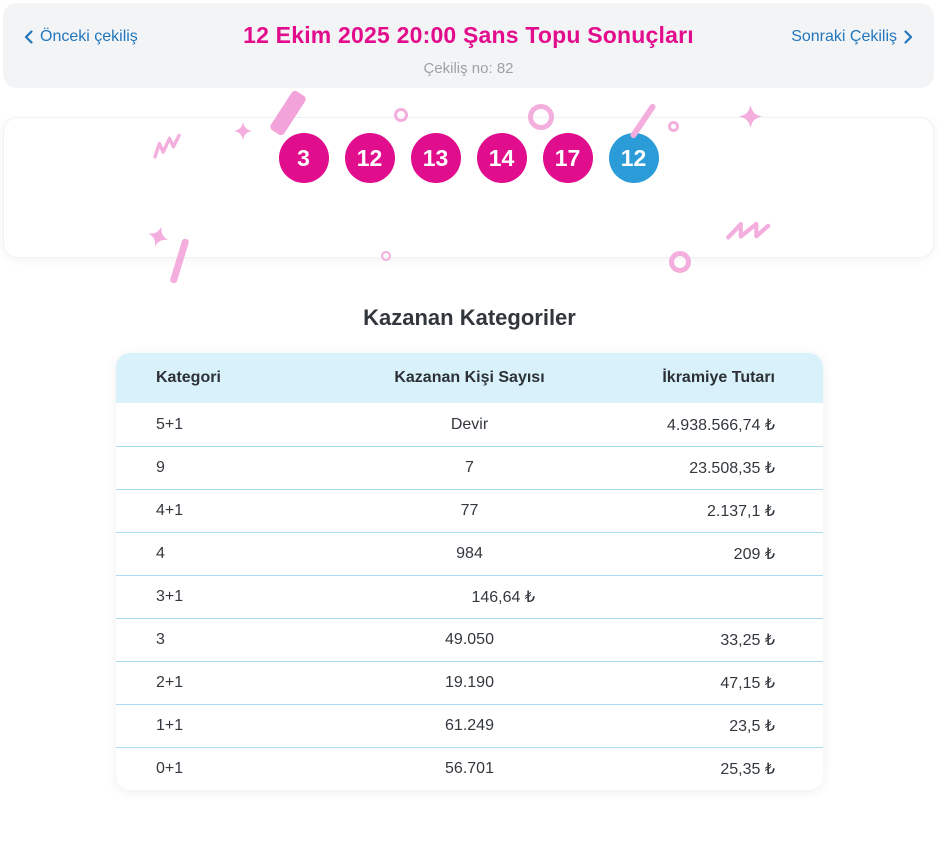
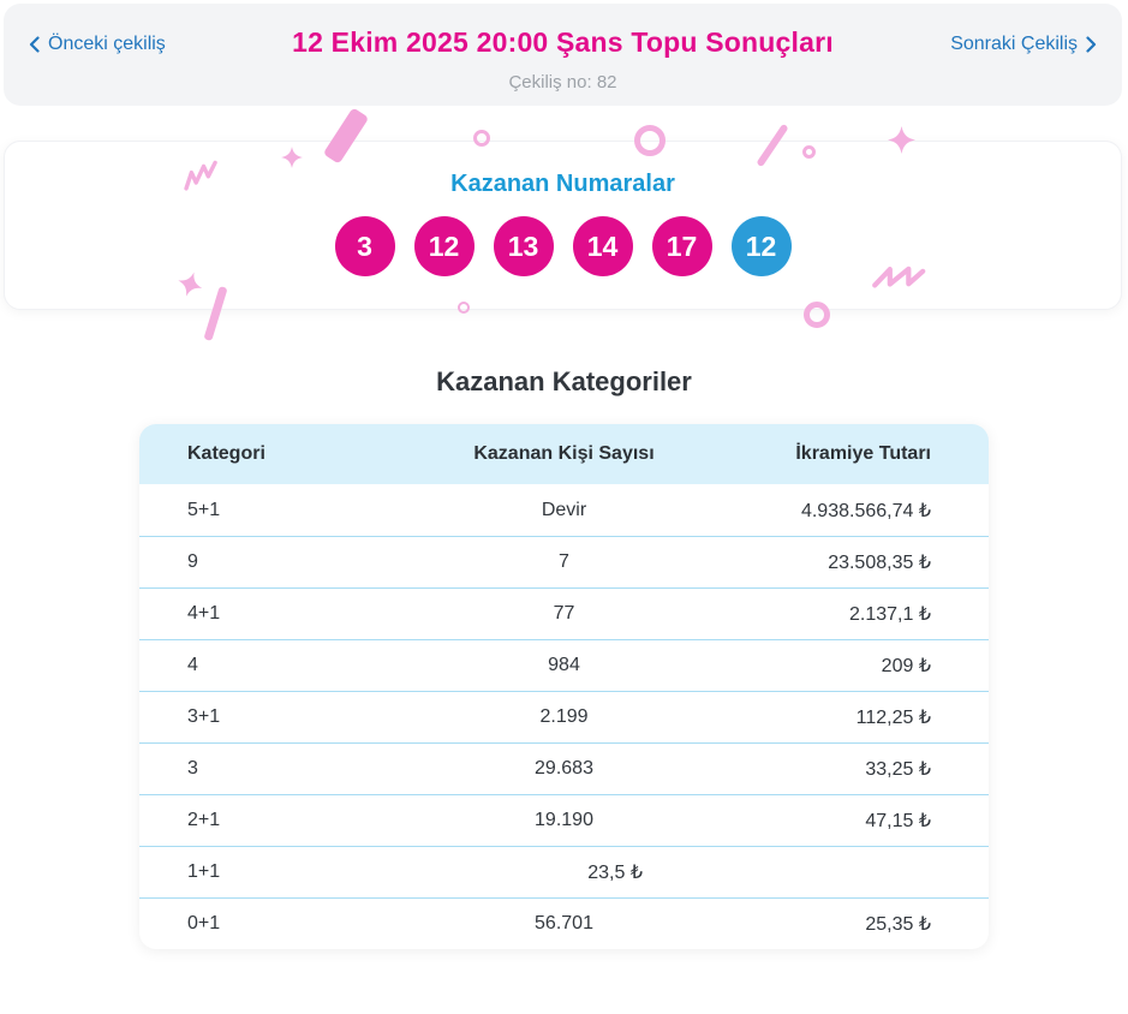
  Önceki çekiliş
  12 Ekim 2025 20:00 Şans Topu Sonuçları
  Sonraki Çekiliş
  Çekiliş no: 82
+ Kazanan Numaralar
  3
  12
  13
  14
  17
  12
  Kazanan Kategoriler
  Kategori
  Kazanan Kişi Sayısı
  İkramiye Tutarı
  5+1
  Devir
  4.938.566,74 ₺
  9
  7
  23.508,35 ₺
  4+1
  77
  2.137,1 ₺
  4
  984
  209 ₺
  3+1
+ 2.199
- 146,64 ₺
+ 112,25 ₺
  3
- 49.050
+ 29.683
  33,25 ₺
  2+1
  19.190
  47,15 ₺
  1+1
- 61.249
  23,5 ₺
  0+1
  56.701
  25,35 ₺
